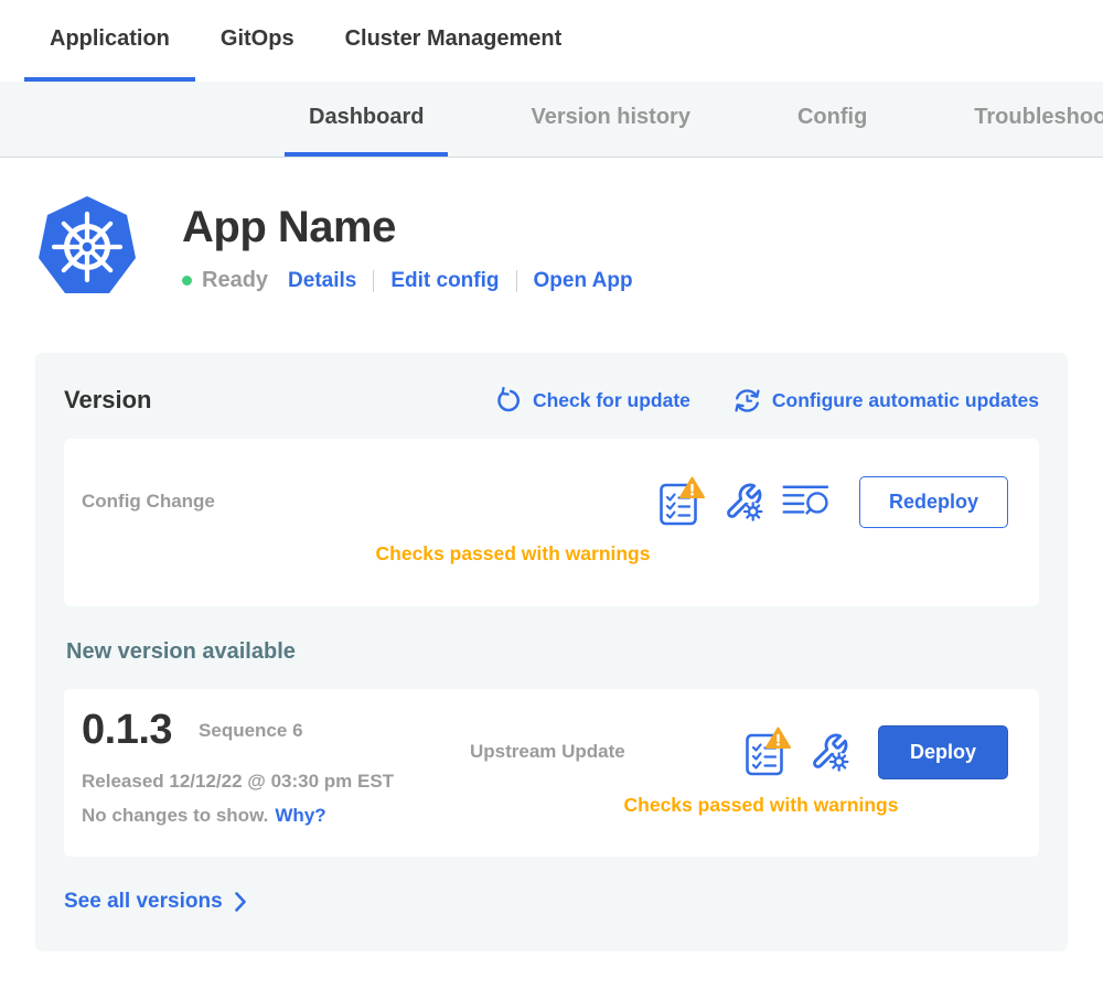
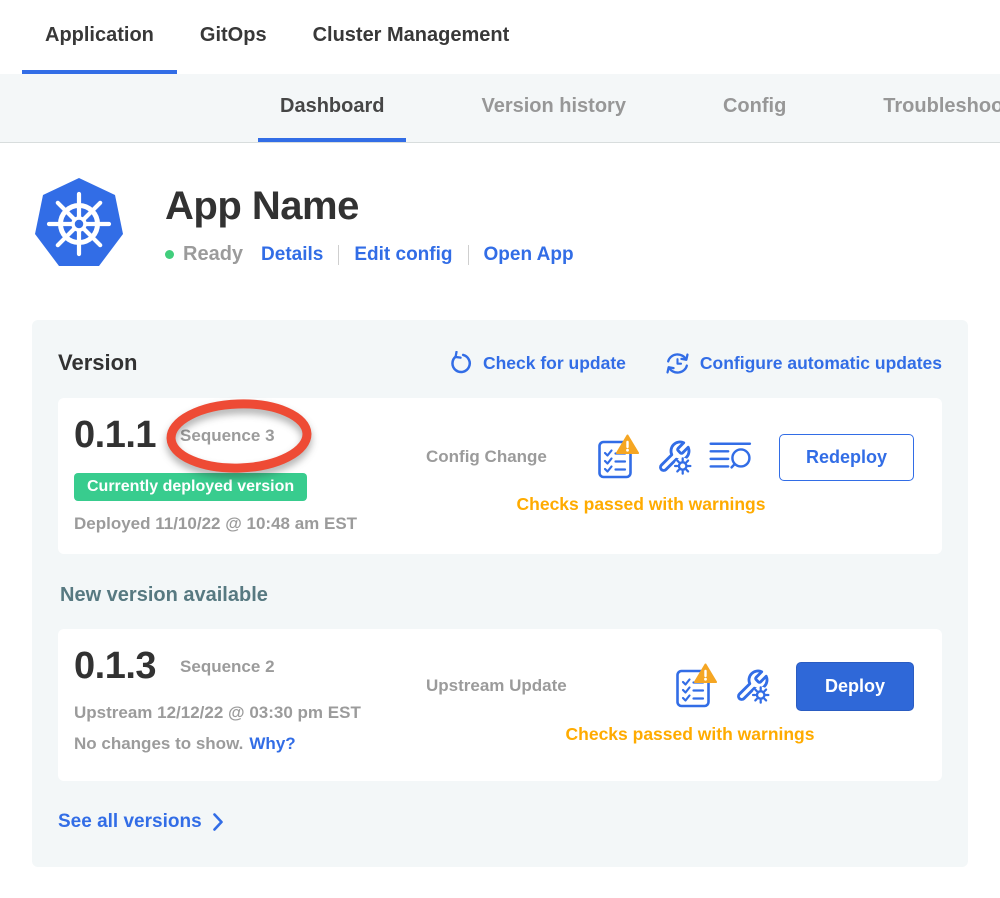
  Application
  GitOps
  Cluster Management
  Dashboard
  Version history
  Config
  Troubleshoo
  App Name
  Ready
  Details
  Edit config
  Open App
  Version
  Check for update
  Configure automatic updates
+ 0.1.1
+ Sequence 3
+ Currently deployed version
+ Deployed 11/10/22 @ 10:48 am EST
  Config Change
  Redeploy
  Checks passed with warnings
  New version available
  0.1.3
- Sequence 6
+ Sequence 2
- Released 12/12/22 @ 03:30 pm EST
+ Upstream 12/12/22 @ 03:30 pm EST
  No changes to show. Why?
  Upstream Update
  Deploy
  Checks passed with warnings
  See all versions
